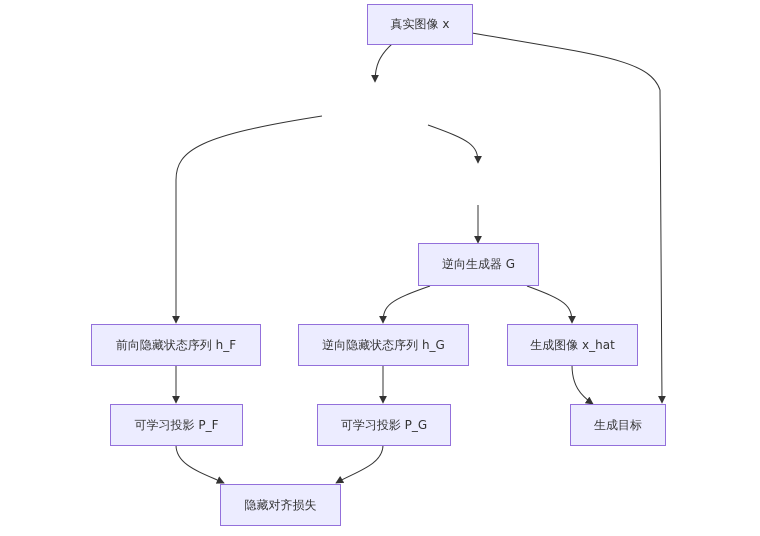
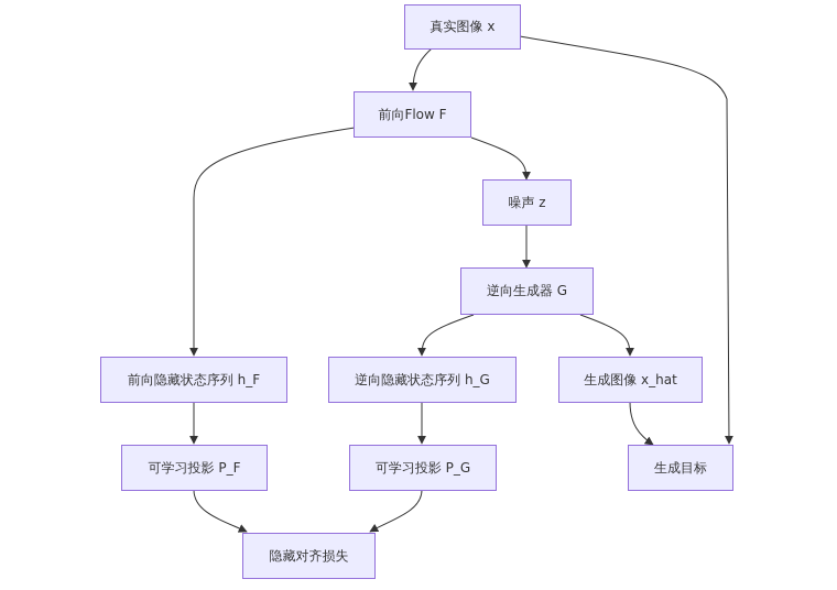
  真实图像 x
+ 前向Flow F
+ 噪声 z
  逆向生成器 G
  前向隐藏状态序列 h_F
  逆向隐藏状态序列 h_G
  生成图像 x_hat
  可学习投影 P_F
  可学习投影 P_G
  生成目标
  隐藏对齐损失
